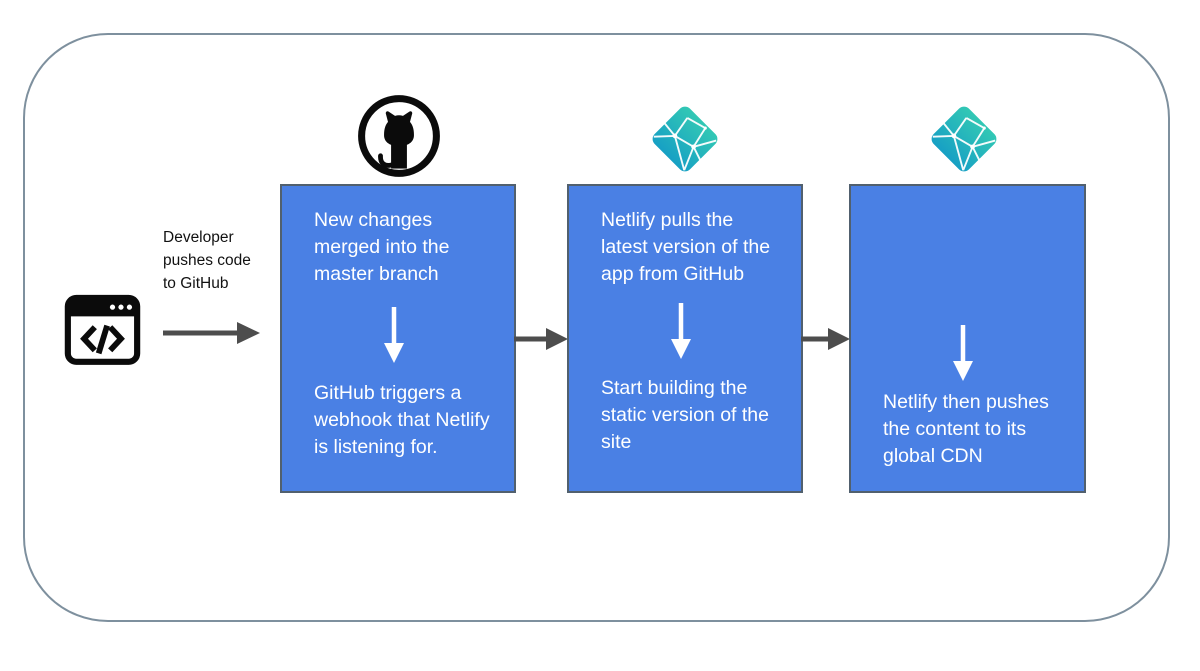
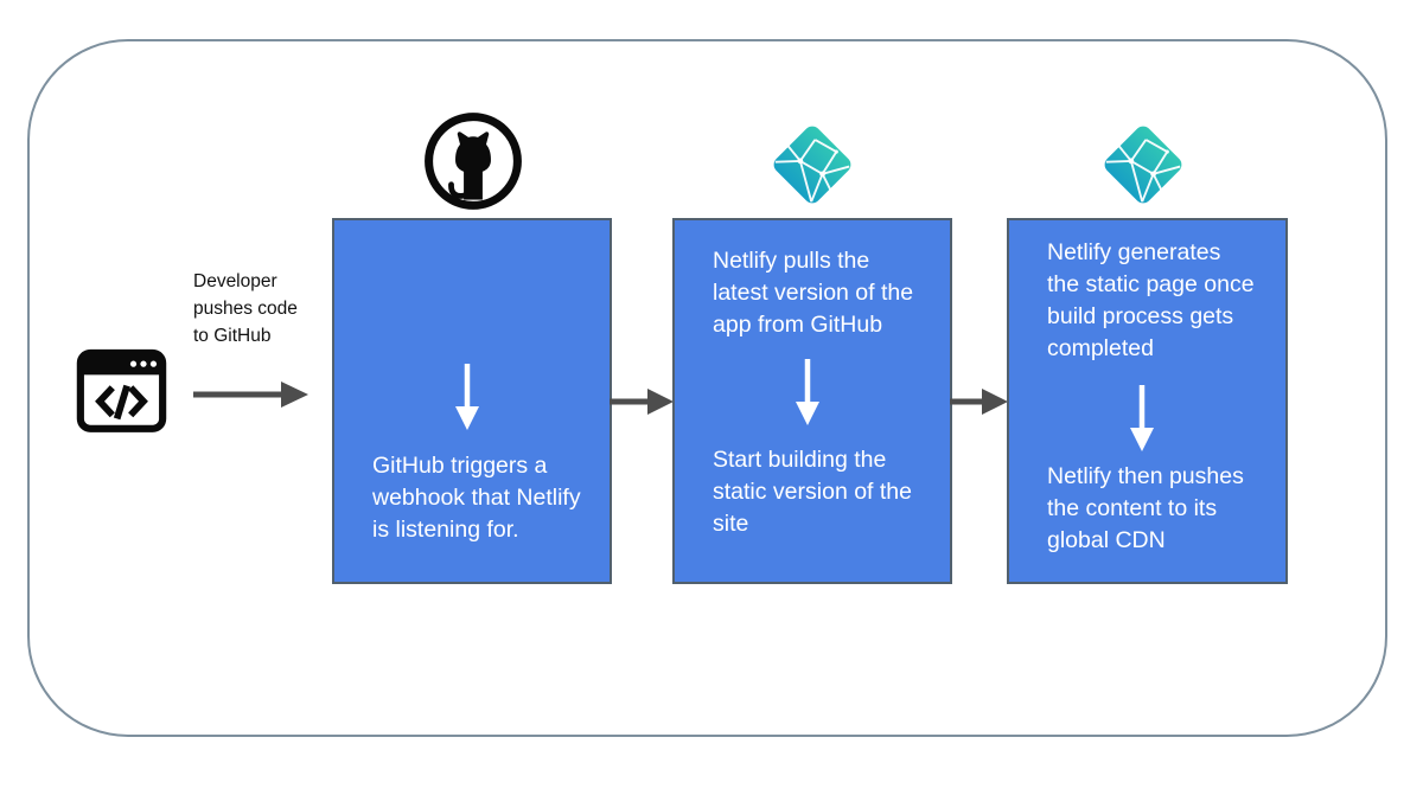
  Developer
  pushes code
  to GitHub
- New changes
- merged into the
- master branch
  GitHub triggers a
  webhook that Netlify
  is listening for.
  Netlify pulls the
  latest version of the
  app from GitHub
  Start building the
  static version of the
  site
+ Netlify generates
+ the static page once
+ build process gets
+ completed
  Netlify then pushes
  the content to its
  global CDN
